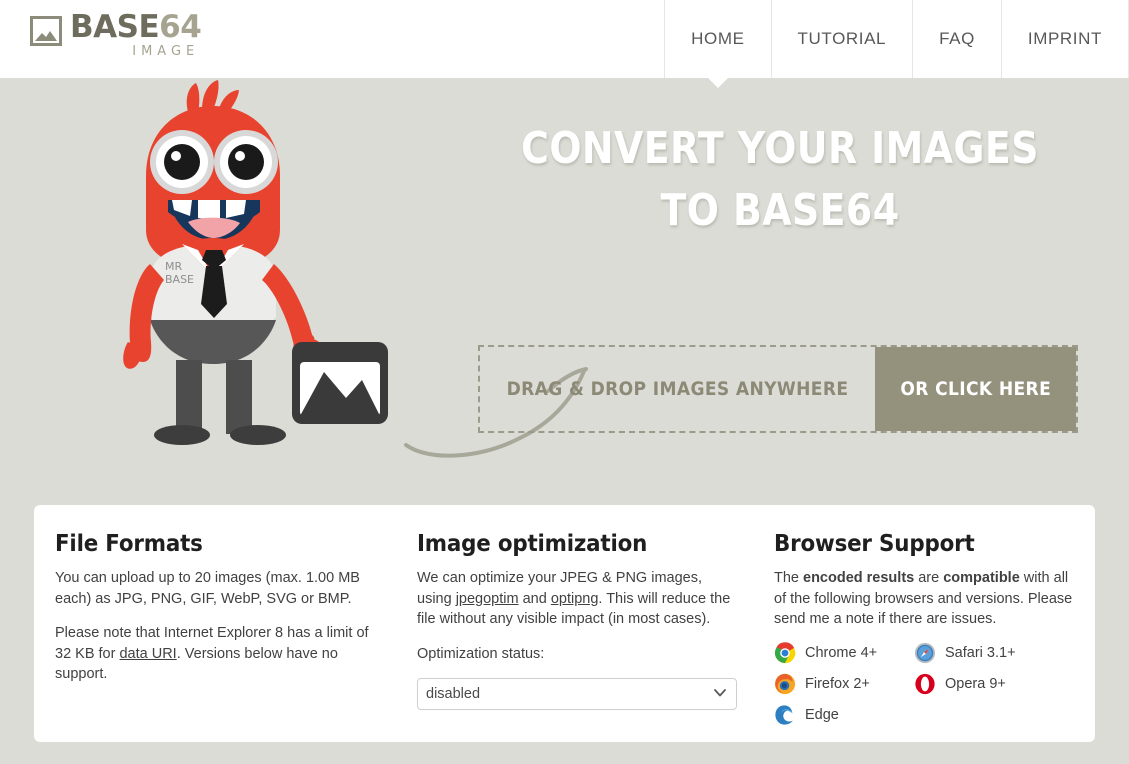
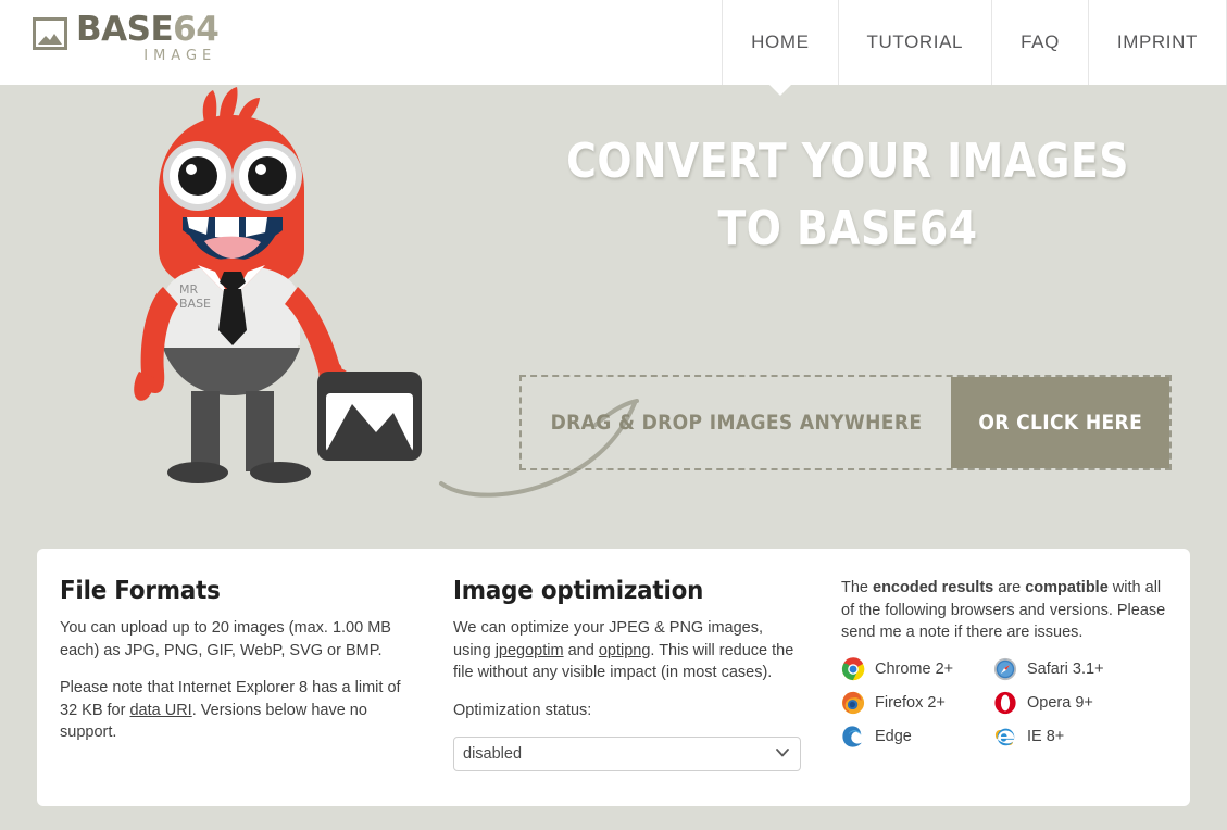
  BASE64
  IMAGE
  HOME
  TUTORIAL
  FAQ
  IMPRINT
  MR
  BASE
  CONVERT YOUR IMAGES
  TO BASE64
  DRAG & DROP IMAGES ANYWHERE
  OR CLICK HERE
  File Formats
  You can upload up to 20 images (max. 1.00 MB each) as JPG, PNG, GIF, WebP, SVG or BMP.
  Please note that Internet Explorer 8 has a limit of 32 KB for data URI. Versions below have no support.
  Image optimization
  We can optimize your JPEG & PNG images, using jpegoptim and optipng. This will reduce the file without any visible impact (in most cases).
  Optimization status:
  disabled
- Browser Support
  The encoded results are compatible with all of the following browsers and versions. Please send me a note if there are issues.
- Chrome 4+
+ Chrome 2+
  Safari 3.1+
  Firefox 2+
  Opera 9+
  Edge
+ IE 8+
